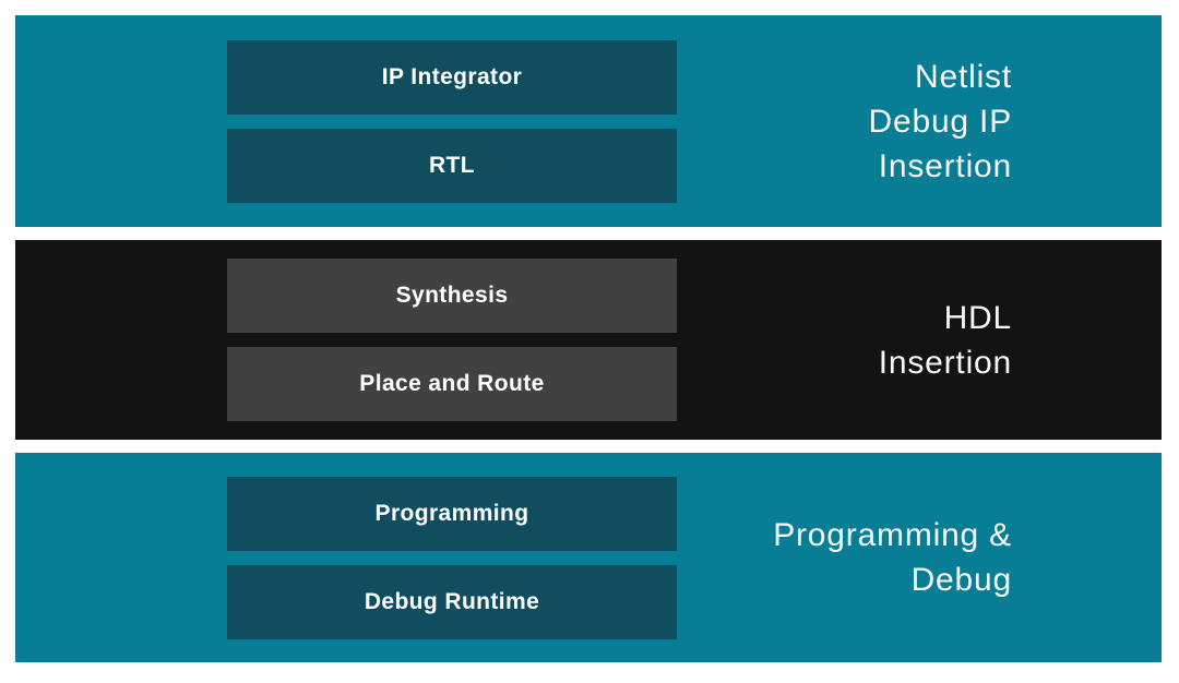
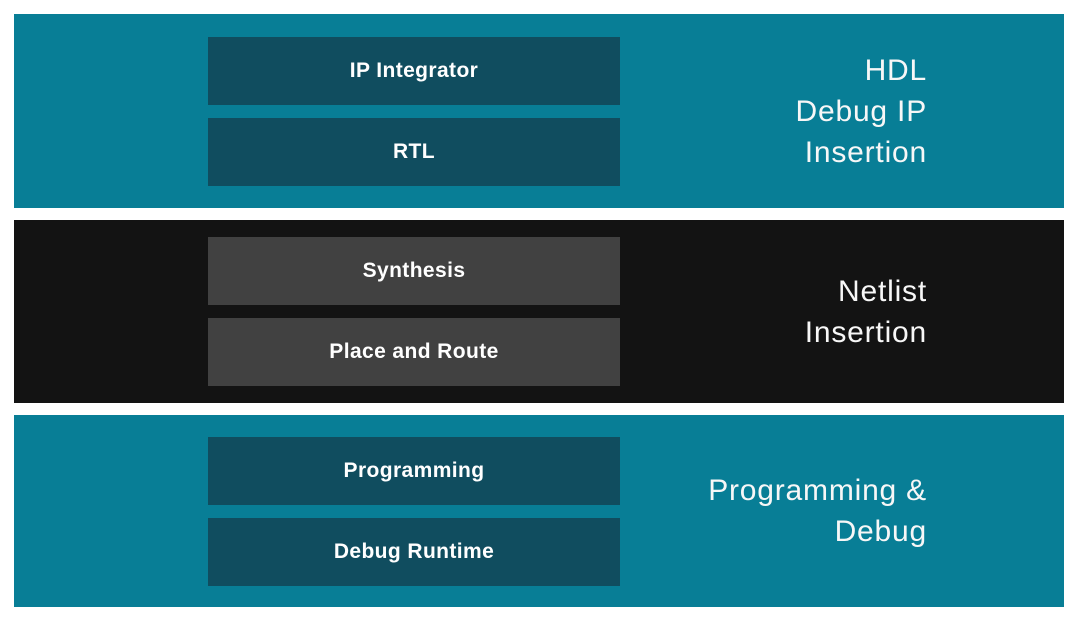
  IP Integrator
  RTL
- Netlist
+ HDL
  Debug IP
  Insertion
  Synthesis
  Place and Route
- HDL
+ Netlist
  Insertion
  Programming
  Debug Runtime
  Programming &
  Debug
